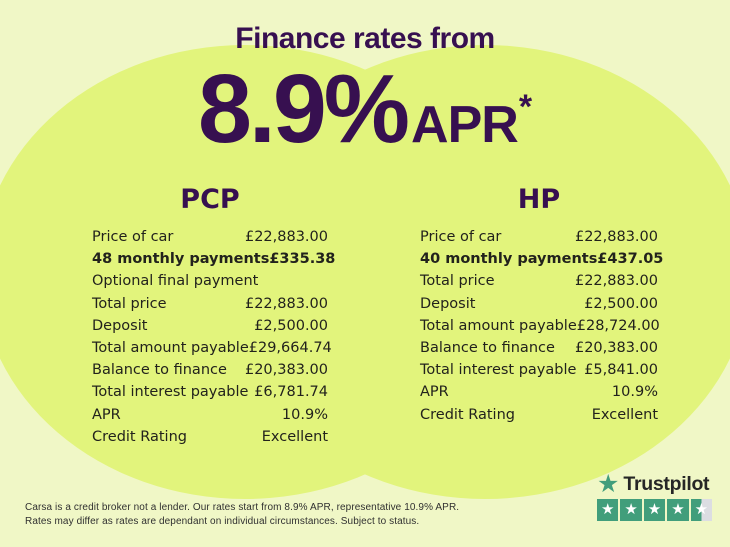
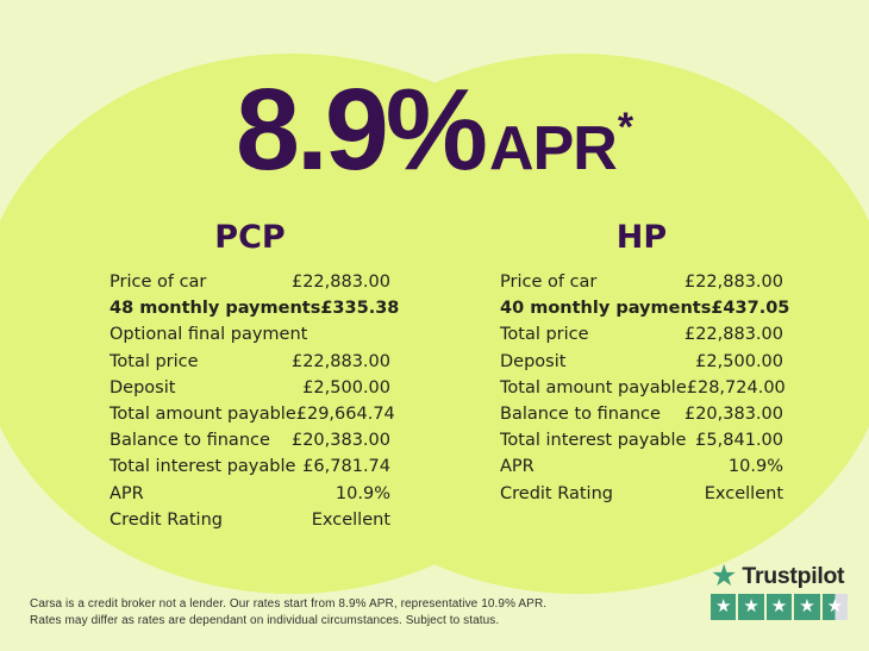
- Finance rates from
  8.9%
  APR
  *
  PCP
  Price of car
  £22,883.00
  48 monthly payments
  £335.38
  Optional final payment
  Total price
  £22,883.00
  Deposit
  £2,500.00
  Total amount payable
  £29,664.74
  Balance to finance
  £20,383.00
  Total interest payable
  £6,781.74
  APR
  10.9%
  Credit Rating
  Excellent
  HP
  Price of car
  £22,883.00
  40 monthly payments
  £437.05
  Total price
  £22,883.00
  Deposit
  £2,500.00
  Total amount payable
  £28,724.00
  Balance to finance
  £20,383.00
  Total interest payable
  £5,841.00
  APR
  10.9%
  Credit Rating
  Excellent
  Carsa is a credit broker not a lender. Our rates start from 8.9% APR, representative 10.9% APR.
  Rates may differ as rates are dependant on individual circumstances. Subject to status.
  ★
  Trustpilot
  ★
  ★
  ★
  ★
  ★
